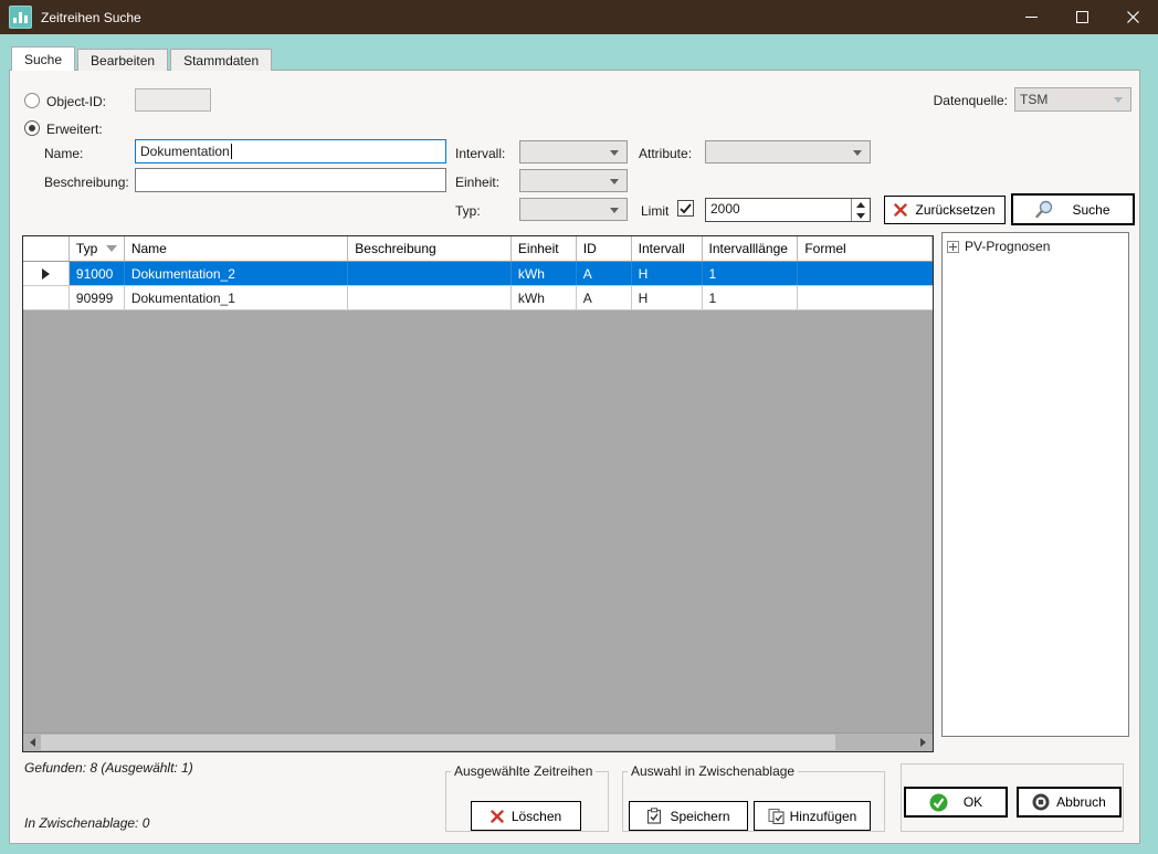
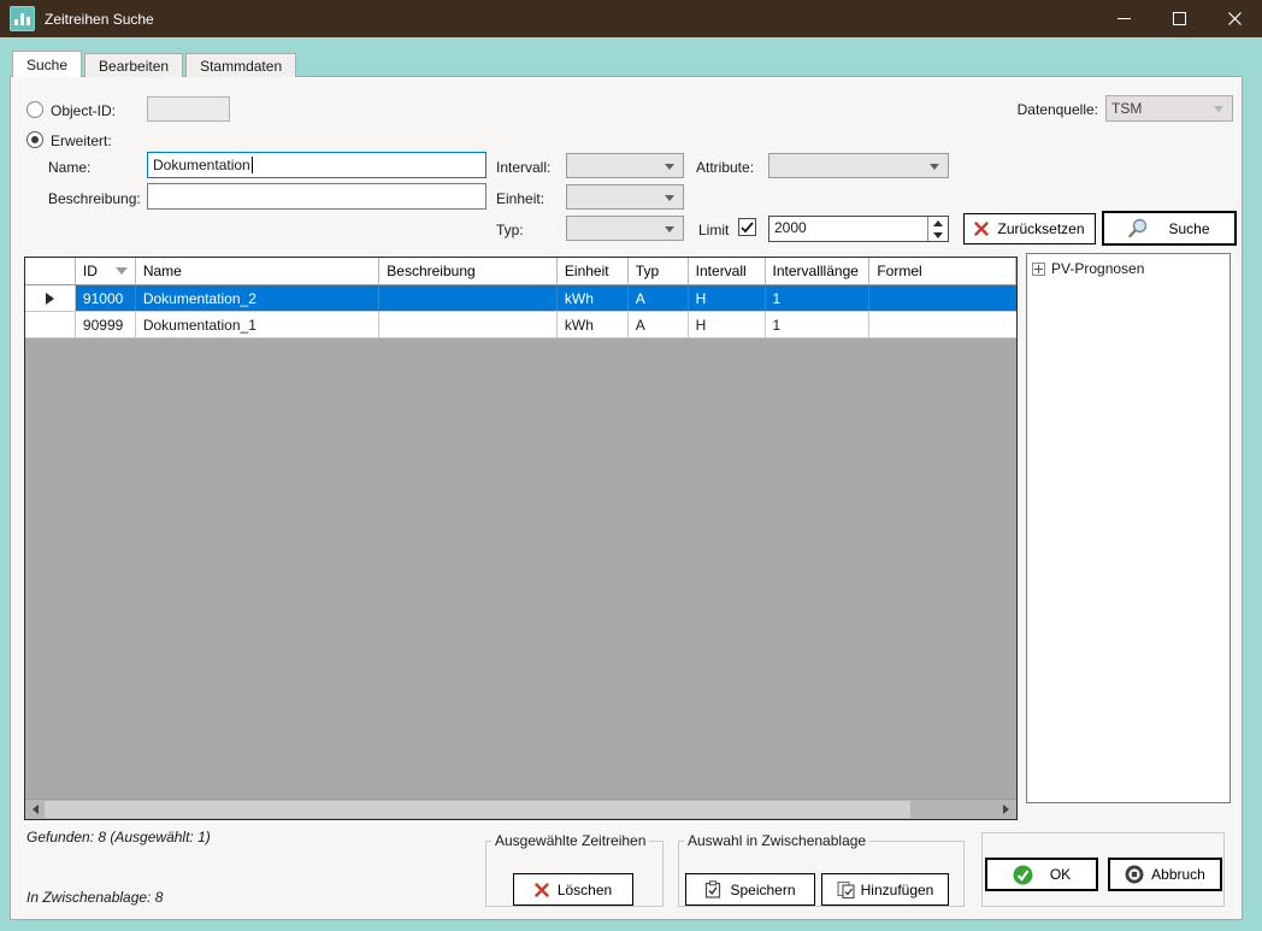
  Zeitreihen Suche
  Suche
  Bearbeiten
  Stammdaten
  Object-ID:
  Datenquelle:
  TSM
  Erweitert:
  Name:
  Dokumentation
  Beschreibung:
  Intervall:
  Attribute:
  Einheit:
  Typ:
  Limit
  2000
  Zurücksetzen
  Suche
- Typ
+ ID
  Name
  Beschreibung
  Einheit
- ID
+ Typ
  Intervall
  Intervalllänge
  Formel
  91000
  Dokumentation_2
  kWh
  A
  H
  1
  90999
  Dokumentation_1
  kWh
  A
  H
  1
  PV-Prognosen
  Gefunden: 8 (Ausgewählt: 1)
- In Zwischenablage: 0
+ In Zwischenablage: 8
  Ausgewählte Zeitreihen
  Löschen
  Auswahl in Zwischenablage
  Speichern
  Hinzufügen
  OK
  Abbruch
